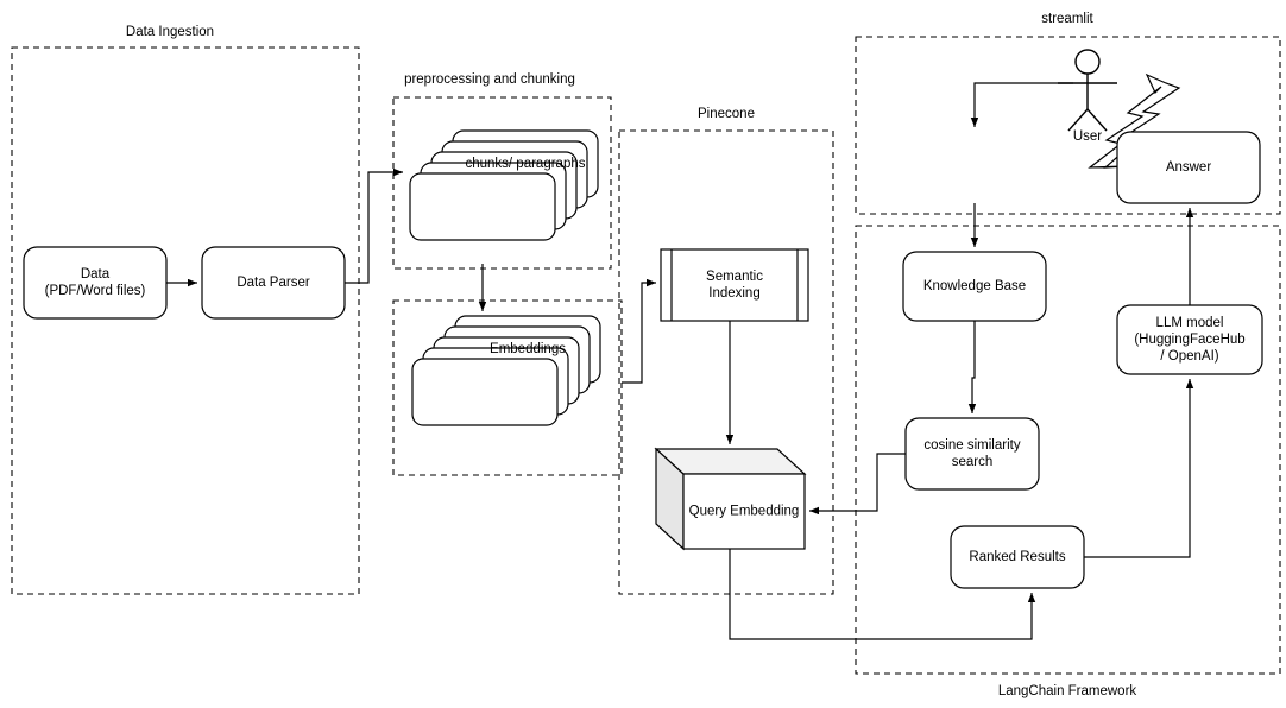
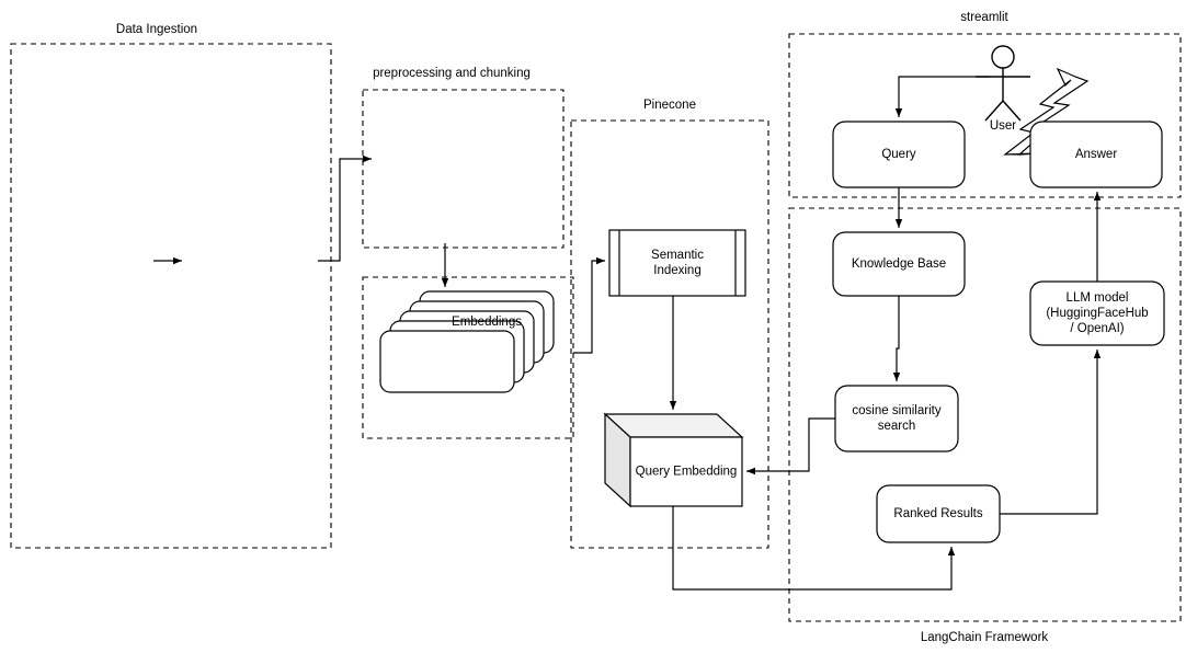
  Data Ingestion
  preprocessing and chunking
  Pinecone
  streamlit
  LangChain Framework
- Data
- (PDF/Word files)
- Data Parser
- chunks/ paragraphs
  Embeddings
  Semantic
  Indexing
  Query Embedding
+ Query
  Answer
  Knowledge Base
  cosine similarity
  search
  LLM model
  (HuggingFaceHub
  / OpenAI)
  Ranked Results
  User
